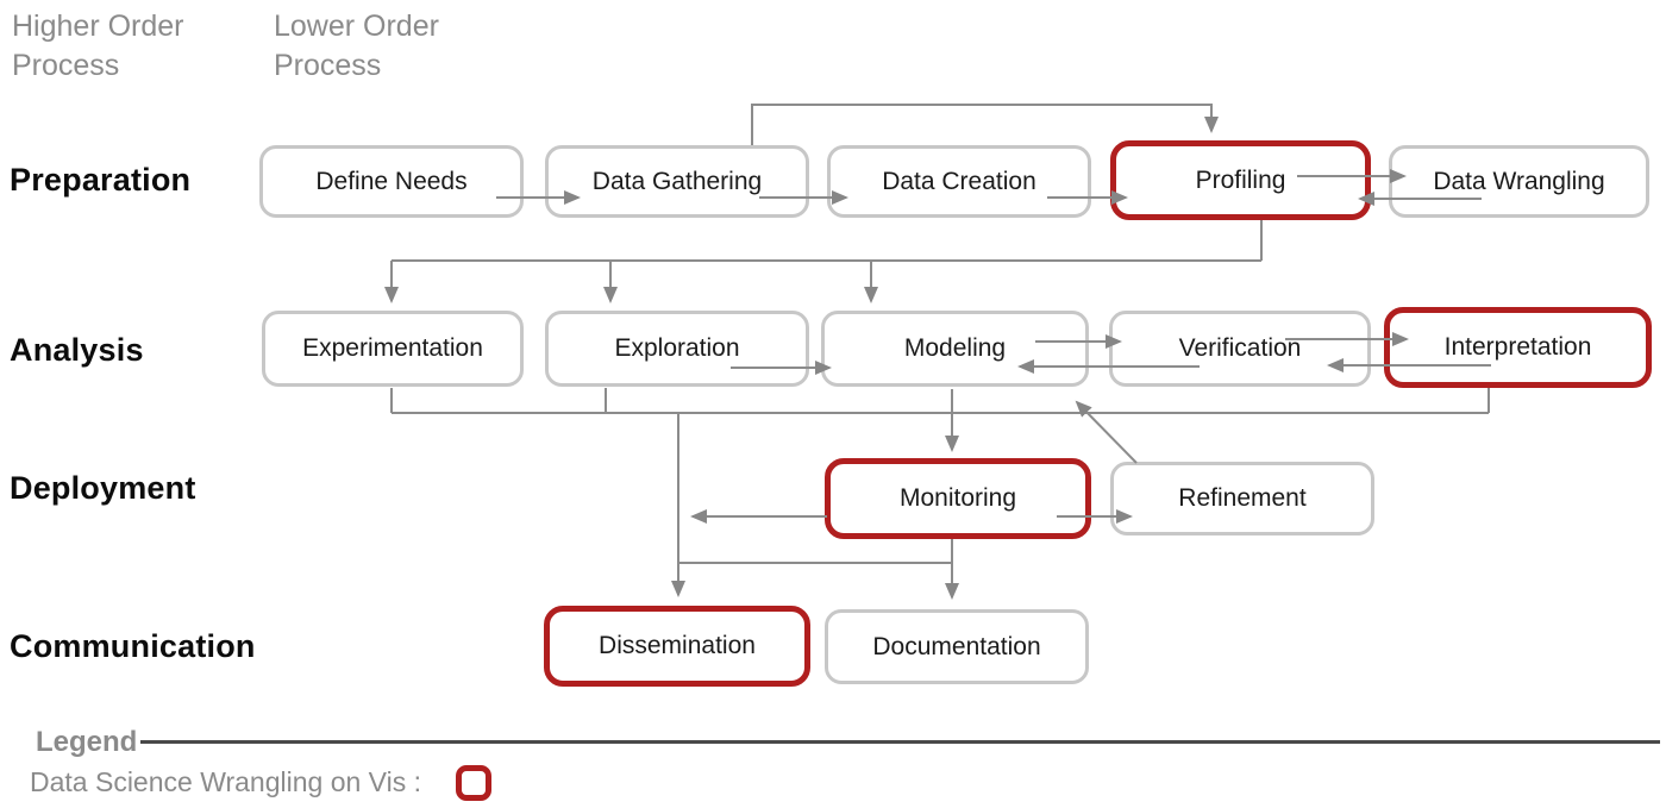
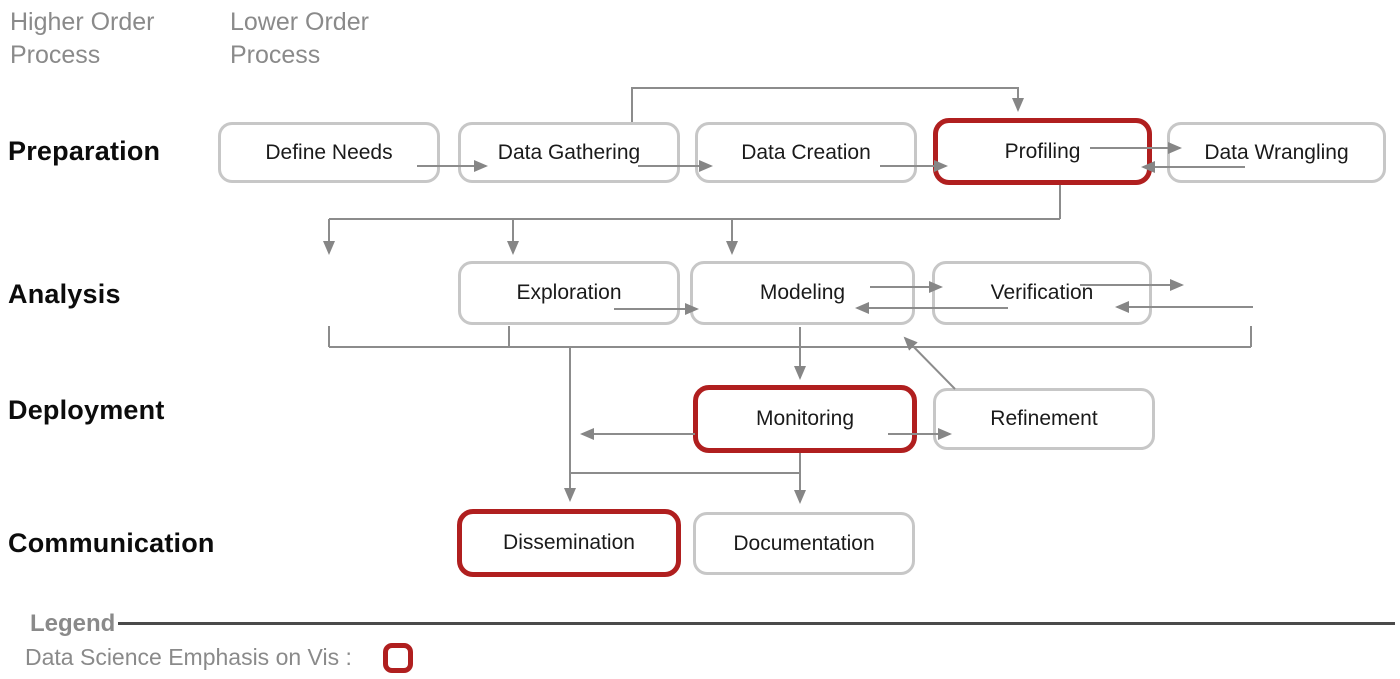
  Higher Order Process
  Lower Order Process
  Preparation
  Analysis
  Deployment
  Communication
  Define Needs
  Data Gathering
  Data Creation
  Profiling
  Data Wrangling
- Experimentation
  Exploration
  Modeling
  Verification
- Interpretation
  Monitoring
  Refinement
  Dissemination
  Documentation
  Legend
- Data Science Wrangling on Vis :
+ Data Science Emphasis on Vis :
